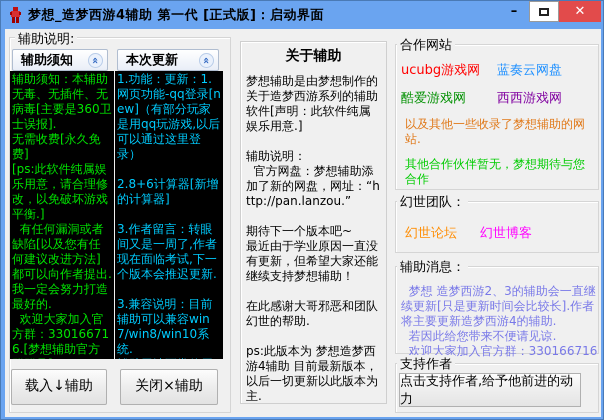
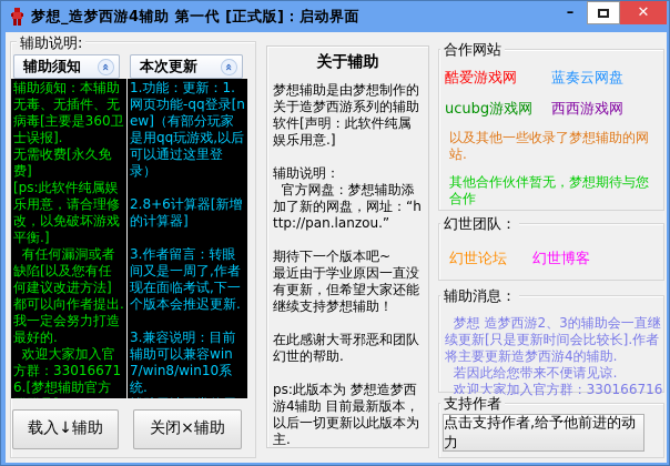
  梦想_造梦西游4辅助 第一代 [正式版]：启动界面
  –
  ✕
  辅助说明:
  辅助须知
  本次更新
  辅助须知：本辅助无毒、无插件、无病毒[主要是360卫士误报].
  无需收费[永久免费]
  [ps:此软件纯属娱乐用意，请合理修改，以免破坏游戏平衡.]
  有任何漏洞或者缺陷[以及您有任何建议改进方法]都可以向作者提出.
  我一定会努力打造最好的.
  欢迎大家加入官方群：330166716.[梦想辅助官方
  1.功能：更新：1.网页功能-qq登录[new]（有部分玩家是用qq玩游戏,以后可以通过这里登录）
  2.8+6计算器[新增的计算器]
  3.作者留言：转眼间又是一周了,作者现在面临考试,下一个版本会推迟更新.
  3.兼容说明：目前辅助可以兼容win7/win8/win10系统.
  载入↓辅助
  关闭×辅助
  关于辅助
  梦想辅助是由梦想制作的关于造梦西游系列的辅助软件[声明：此软件纯属娱乐用意.]
  辅助说明：
  官方网盘：梦想辅助添加了新的网盘，网址：“http://pan.lanzou.”
  期待下一个版本吧~
  最近由于学业原因一直没有更新，但希望大家还能继续支持梦想辅助！
  在此感谢大哥邪恶和团队幻世的帮助.
  ps:此版本为 梦想造梦西游4辅助 目前最新版本，以后一切更新以此版本为主.
  合作网站
- ucubg游戏网
+ 酷爱游戏网
  蓝奏云网盘
- 酷爱游戏网
+ ucubg游戏网
  西西游戏网
  以及其他一些收录了梦想辅助的网站.
  其他合作伙伴暂无，梦想期待与您合作
  幻世团队：
  幻世论坛
  幻世博客
  辅助消息：
  梦想 造梦西游2、3的辅助会一直继续更新[只是更新时间会比较长].作者将主要更新造梦西游4的辅助.
  若因此给您带来不便请见谅.
  欢迎大家加入官方群：330166716
  支持作者
  点击支持作者,给予他前进的动力
